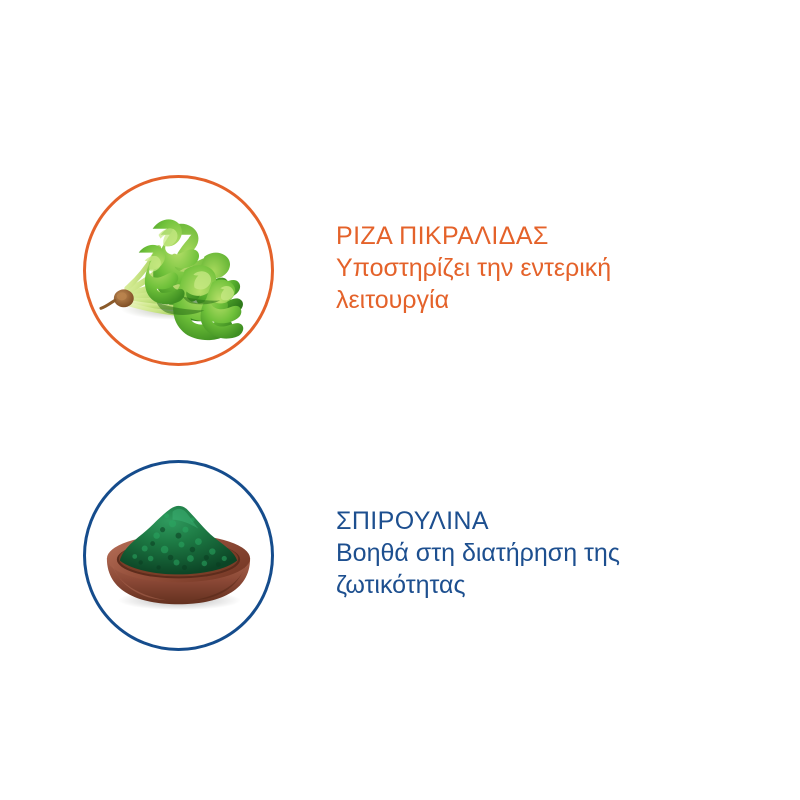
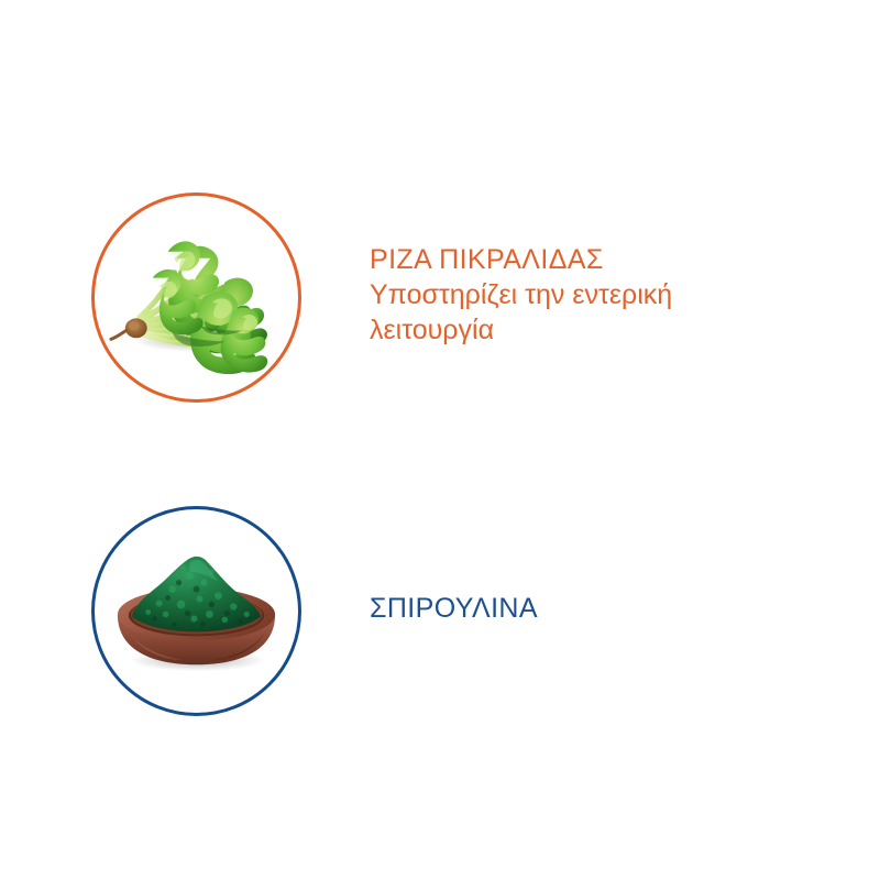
  ΡΙΖΑ ΠΙΚΡΑΛΙΔΑΣ
  Υποστηρίζει την εντερική λειτουργία
  ΣΠΙΡΟΥΛΙΝΑ
- Βοηθά στη διατήρηση της ζωτικότητας
